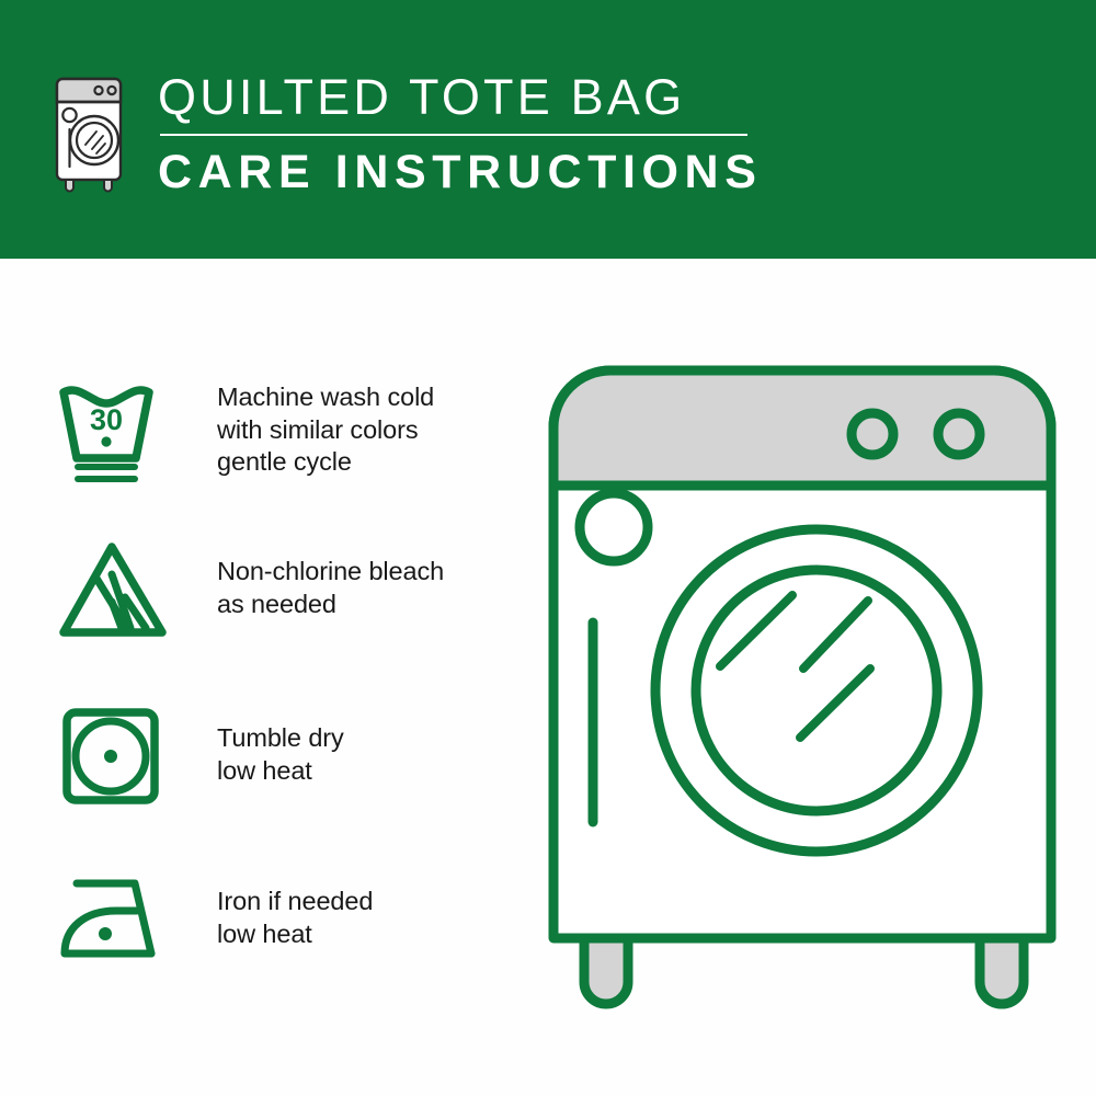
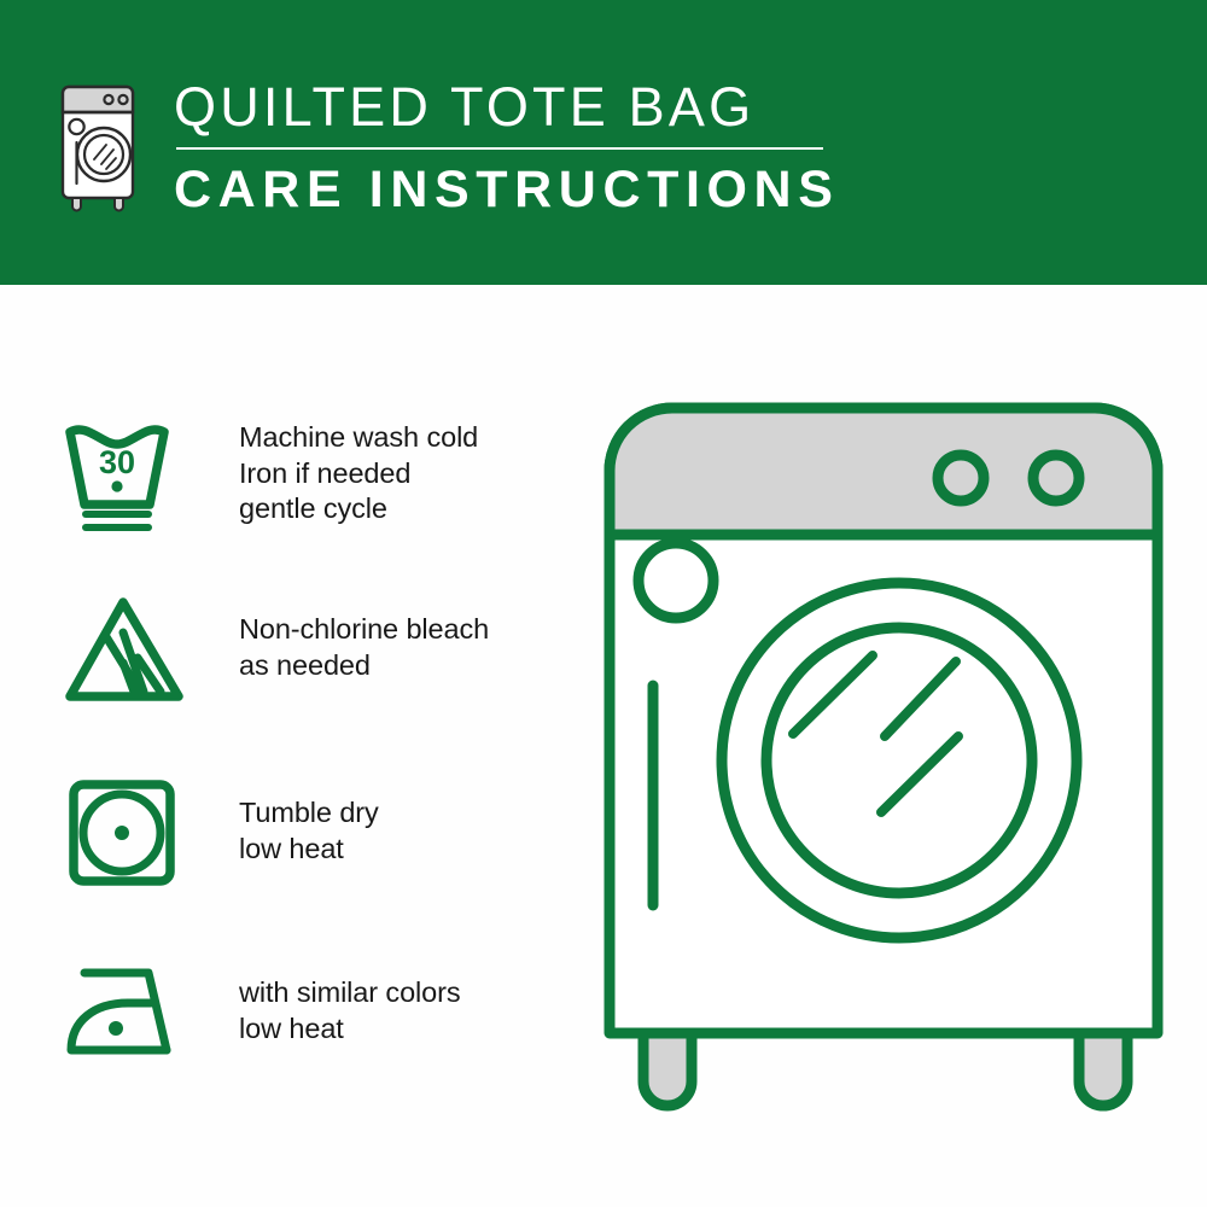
  QUILTED TOTE BAG
  CARE INSTRUCTIONS
  30
  Machine wash cold
- with similar colors
+ Iron if needed
  gentle cycle
  Non-chlorine bleach
  as needed
  Tumble dry
  low heat
- Iron if needed
+ with similar colors
  low heat
